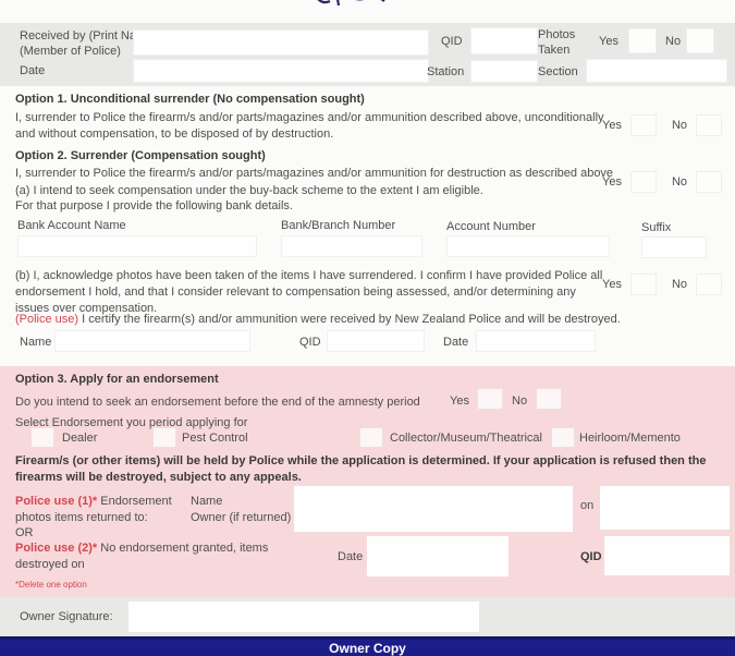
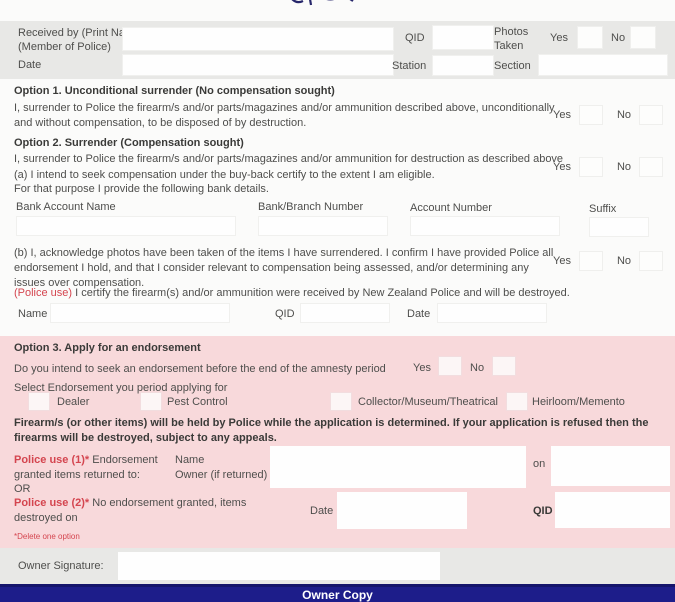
  Received by (Print N
  (Member of Police)
  QID
  Photos Taken
  Yes
  No
  Date
  Station
  Section
  Option 1. Unconditional surrender (No compensation sought)
  I, surrender to Police the firearm/s and/or parts/magazines and/or ammunition described above, unconditionally and without compensation, to be disposed of by destruction.
  Yes
  No
  Option 2. Surrender (Compensation sought)
  I, surrender to Police the firearm/s and/or parts/magazines and/or ammunition for destruction as described above
- (a) I intend to seek compensation under the buy-back scheme to the extent I am eligible.
+ (a) I intend to seek compensation under the buy-back certify to the extent I am eligible.
  For that purpose I provide the following bank details.
  Yes
  No
  Bank Account Name
  Bank/Branch Number
  Account Number
  Suffix
  (b) I, acknowledge photos have been taken of the items I have surrendered. I confirm I have provided Police all endorsement I hold, and that I consider relevant to compensation being assessed, and/or determining any issues over compensation.
  Yes
  No
  (Police use) I certify the firearm(s) and/or ammunition were received by New Zealand Police and will be destroyed.
  Name
  QID
  Date
  Option 3. Apply for an endorsement
  Do you intend to seek an endorsement before the end of the amnesty period
  Yes
  No
  Select Endorsement you period applying for
  Dealer
  Pest Control
  Collector/Museum/Theatrical
  Heirloom/Memento
  Firearm/s (or other items) will be held by Police while the application is determined. If your application is refused then the firearms will be destroyed, subject to any appeals.
- Police use (1)* Endorsement photos items returned to:
+ Police use (1)* Endorsement granted items returned to:
  Name
  Owner (if returned)
  on
  OR
  Police use (2)* No endorsement granted, items destroyed on
  Date
  QID
  *Delete one option
  Owner Signature:
  Owner Copy
